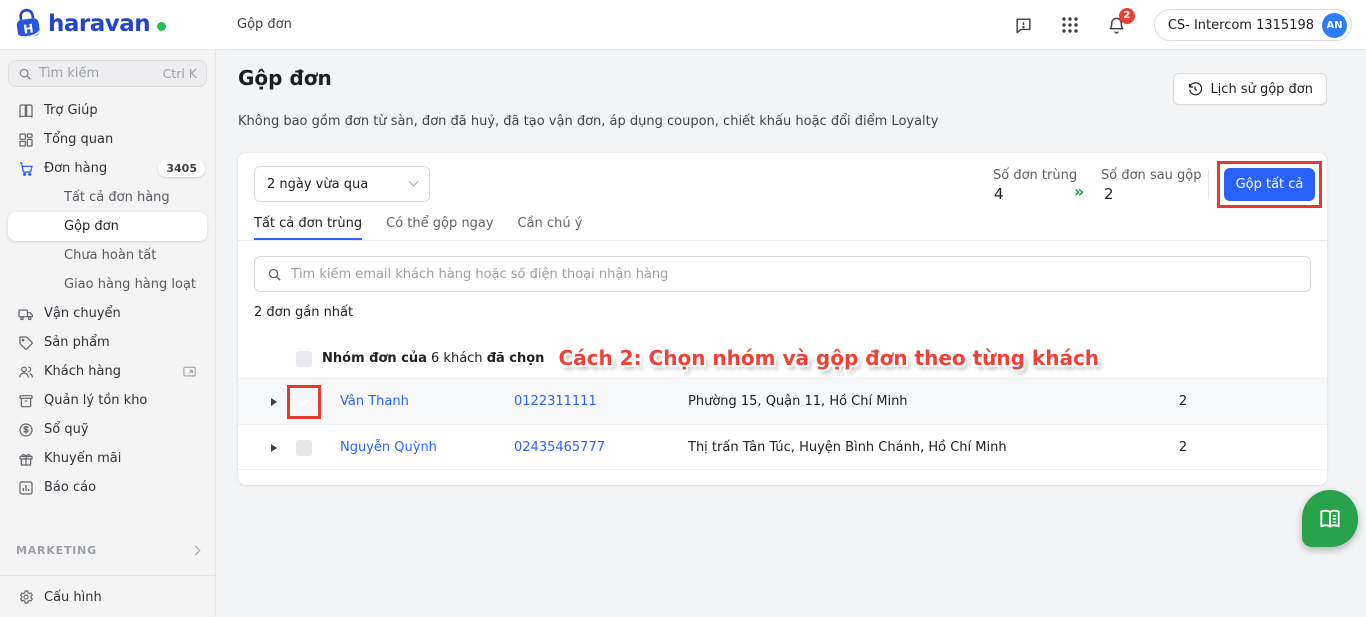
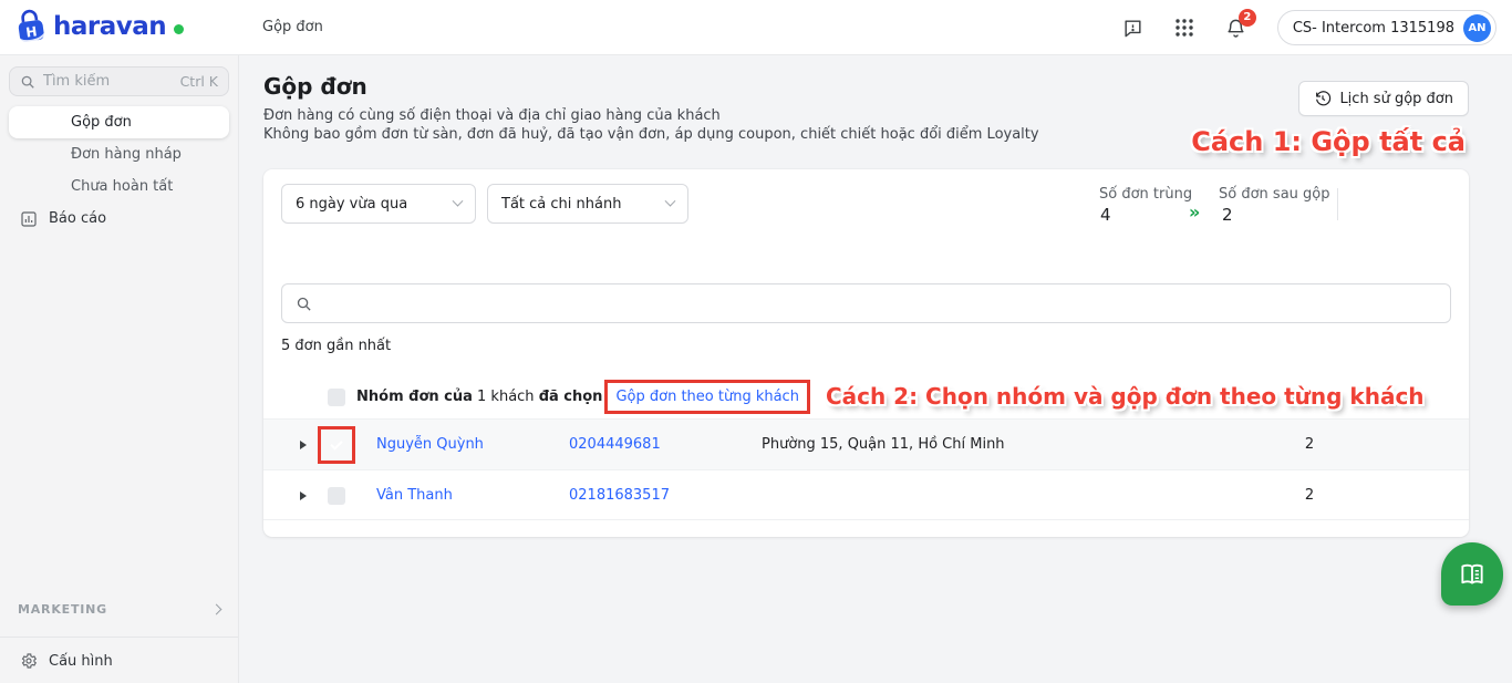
  haravan
  Gộp đơn
  2
  CS- Intercom 1315198
  AN
  Tìm kiếm
  Ctrl K
- Trợ Giúp
- Tổng quan
- Đơn hàng
- 3405
- Tất cả đơn hàng
  Gộp đơn
+ Đơn hàng nháp
  Chưa hoàn tất
- Giao hàng hàng loạt
- Vận chuyển
- Sản phẩm
- Khách hàng
- Quản lý tồn kho
- Sổ quỹ
- Khuyến mãi
  Báo cáo
  MARKETING
  Cấu hình
  Gộp đơn
+ Đơn hàng có cùng số điện thoại và địa chỉ giao hàng của khách
- Không bao gồm đơn từ sàn, đơn đã huỷ, đã tạo vận đơn, áp dụng coupon, chiết khấu hoặc đổi điểm Loyalty
+ Không bao gồm đơn từ sàn, đơn đã huỷ, đã tạo vận đơn, áp dụng coupon, chiết chiết hoặc đổi điểm Loyalty
  Lịch sử gộp đơn
+ Cách 1: Gộp tất cả
- 2 ngày vừa qua
+ 6 ngày vừa qua
+ Tất cả chi nhánh
  Số đơn trùng
  4
  »
  Số đơn sau gộp
  2
- Gộp tất cả
- Tất cả đơn trùng
- Có thể gộp ngay
- Cần chú ý
- Tìm kiếm email khách hàng hoặc số điện thoại nhận hàng
- 2 đơn gần nhất
+ 5 đơn gần nhất
  Nhóm đơn của
- 6 khách
+ 1 khách
  đã chọn
+ Gộp đơn theo từng khách
  Cách 2: Chọn nhóm và gộp đơn theo từng khách
- Vân Thanh
+ Nguyễn Quỳnh
- 0122311111
+ 0204449681
  Phường 15, Quận 11, Hồ Chí Minh
  2
- Nguyễn Quỳnh
+ Vân Thanh
- 02435465777
+ 02181683517
- Thị trấn Tân Túc, Huyện Bình Chánh, Hồ Chí Minh
  2
